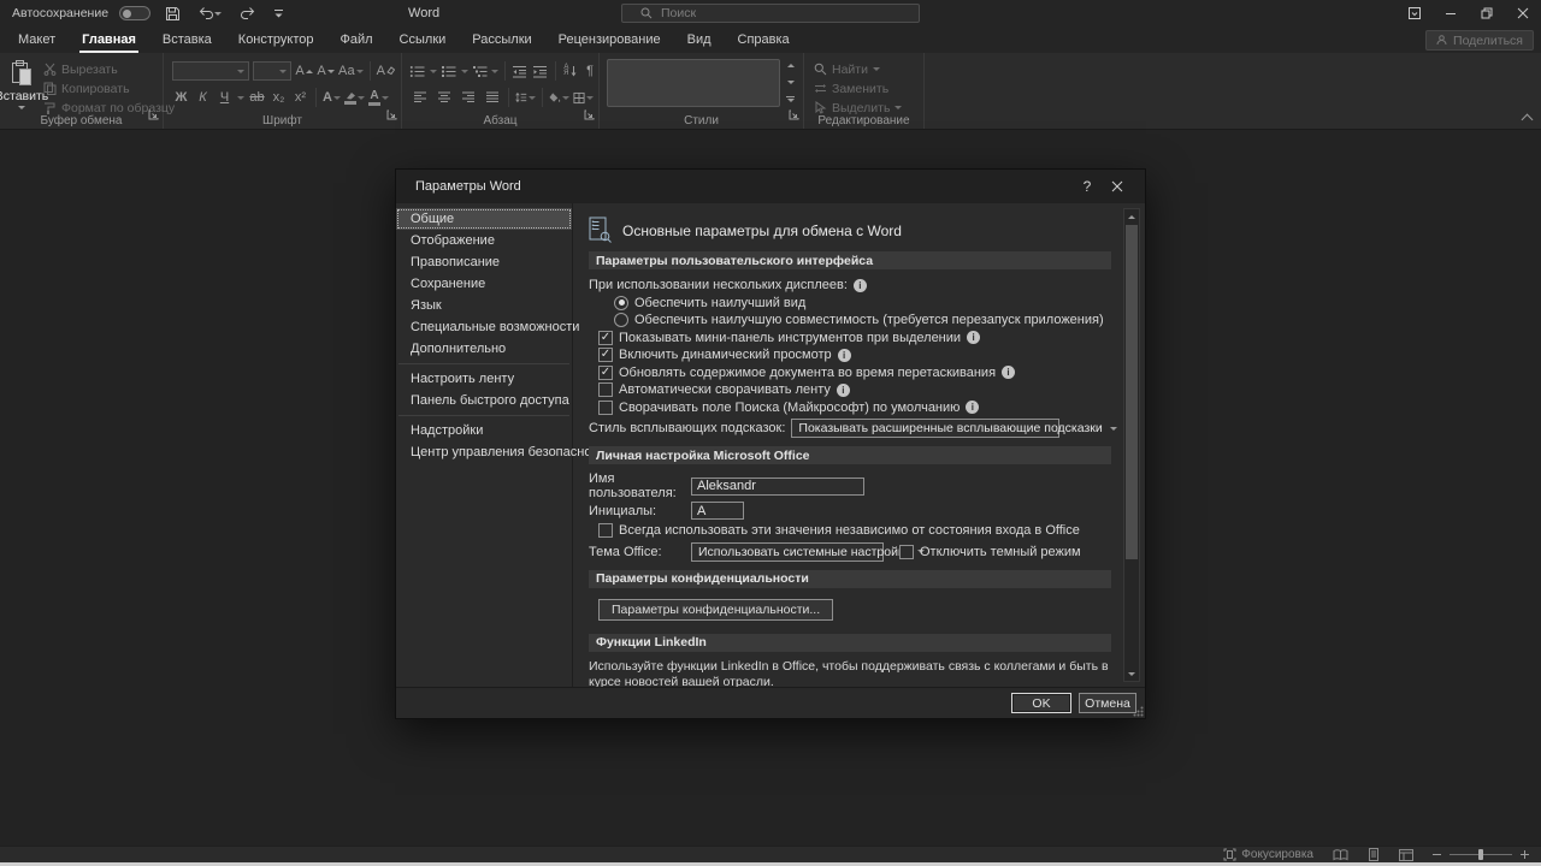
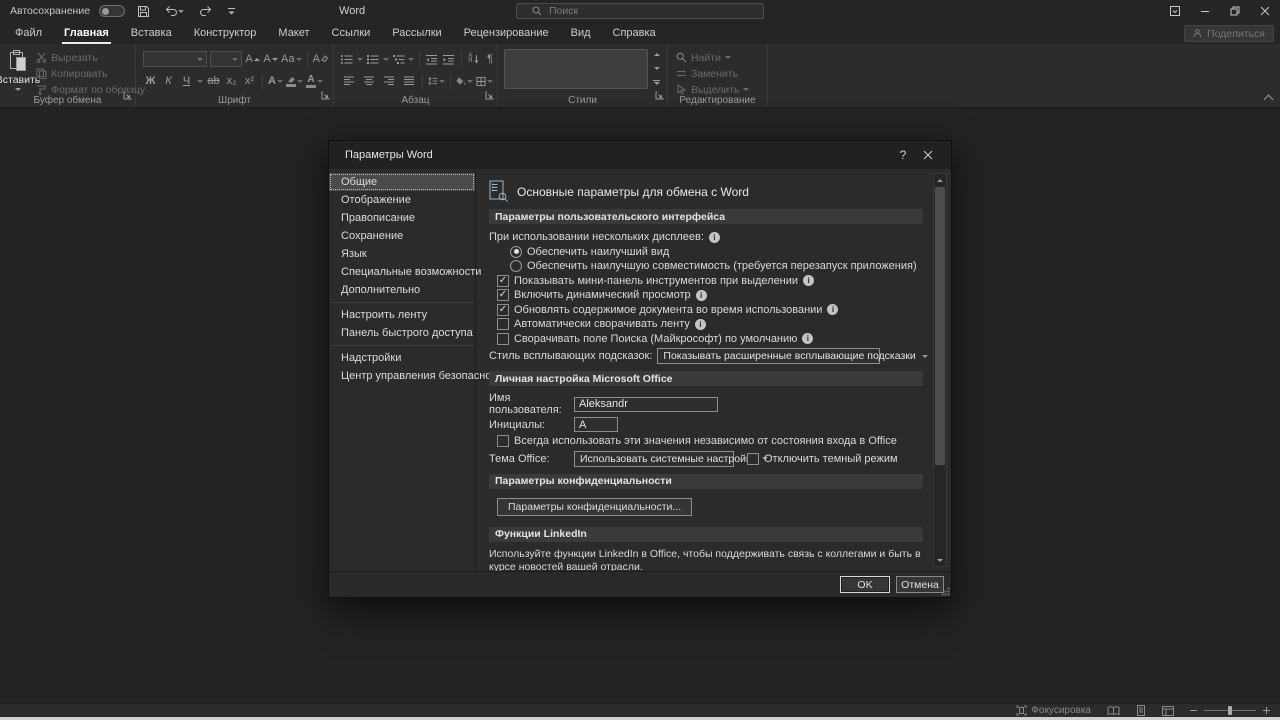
  Автосохранение
  Word
  Поиск
- Макет
+ Файл
  Главная
  Вставка
  Конструктор
- Файл
+ Макет
  Ссылки
  Рассылки
  Рецензирование
  Вид
  Справка
  Поделиться
  ставить
  Вырезать
  Копировать
  Формат по образцу
  Буфер обмена
  А
  А
  Аа
  А
  Ж
  К
  Ч
  ab
  x₂
  x²
  А
  А
  Шрифт
  ¶
  Абзац
  Стили
  Найти
  Заменить
  Выделить
  Редактирование
  Параметры Word
  ?
  Общие
  Отображение
  Правописание
  Сохранение
  Язык
  Специальные возможност
  Дополнительно
  Настроить ленту
  Панель быстрого доступа
  Надстройки
  Центр управления безопа
  Основные параметры для обмена с Word
  Параметры пользовательского интерфейса
  При использовании нескольких дисплеев:
  Обеспечить наилучший вид
  Обеспечить наилучшую совместимость (требуется перезапуск приложения)
  Показывать мини-панель инструментов при выделении
  Включить динамический просмотр
- Обновлять содержимое документа во время перетаскивания
+ Обновлять содержимое документа во время использовании
  Автоматически сворачивать ленту
  Сворачивать поле Поиска (Майкрософт) по умолчанию
  Стиль всплывающих подсказок:
  Показывать расширенные всплывающие подсказки
  Личная настройка Microsoft Office
  Имя пользователя:
  Aleksandr
  Инициалы:
  A
  Всегда использовать эти значения независимо от состояния входа в Office
  Тема Office:
  Использовать системные настрой
  Отключить темный режим
  Параметры конфиденциальности
  Параметры конфиденциальности...
  Функции LinkedIn
  Используйте функции LinkedIn в Office, чтобы поддерживать связь с коллегами и быть в курсе новостей вашей отрасли.
  OK
  Отмена
  Фокусировка
